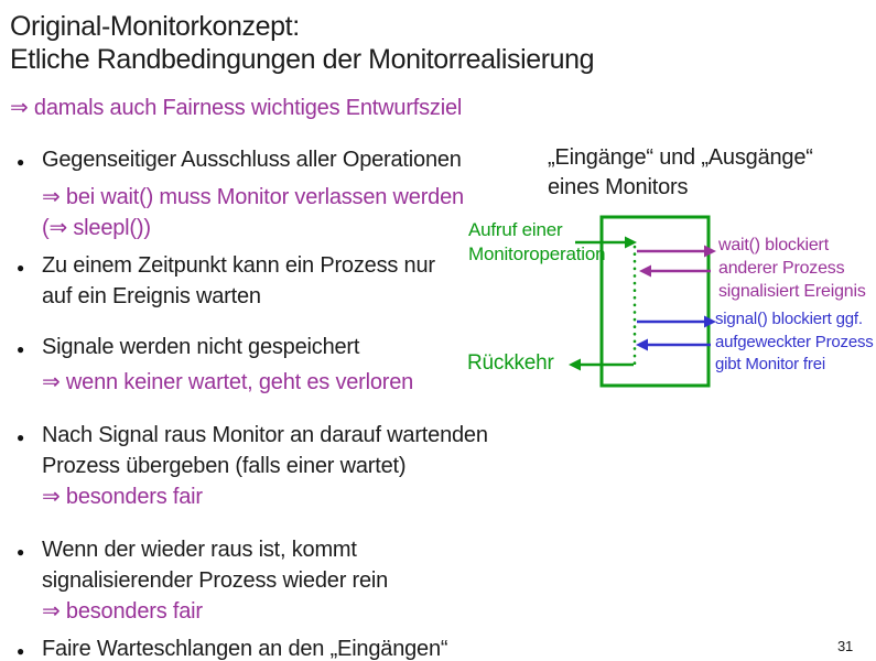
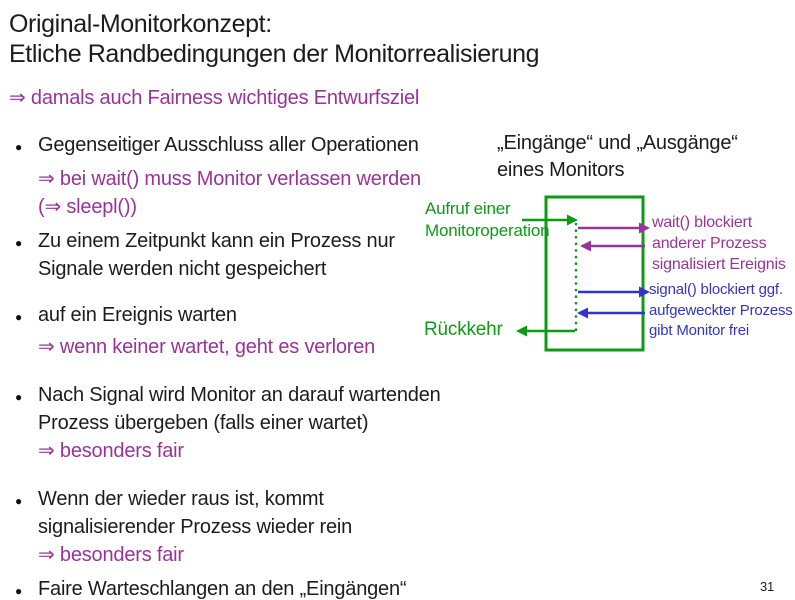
  Original-Monitorkonzept:
  Etliche Randbedingungen der Monitorrealisierung
  ⇒ damals auch Fairness wichtiges Entwurfsziel
  ●
  Gegenseitiger Ausschluss aller Operationen
  ⇒ bei wait() muss Monitor verlassen werden
  (⇒ sleepl())
  ●
  Zu einem Zeitpunkt kann ein Prozess nur
- auf ein Ereignis warten
+ Signale werden nicht gespeichert
  ●
- Signale werden nicht gespeichert
+ auf ein Ereignis warten
  ⇒ wenn keiner wartet, geht es verloren
  ●
- Nach Signal raus Monitor an darauf wartenden
+ Nach Signal wird Monitor an darauf wartenden
  Prozess übergeben (falls einer wartet)
  ⇒ besonders fair
  ●
  Wenn der wieder raus ist, kommt
  signalisierender Prozess wieder rein
  ⇒ besonders fair
  ●
  Faire Warteschlangen an den „Eingängen“
  „Eingänge“ und „Ausgänge“
  eines Monitors
  Aufruf einer
  Monitoroperation
  Rückkehr
  wait() blockiert
  anderer Prozess
  signalisiert Ereignis
  signal() blockiert ggf.
  aufgeweckter Prozess
  gibt Monitor frei
  31
